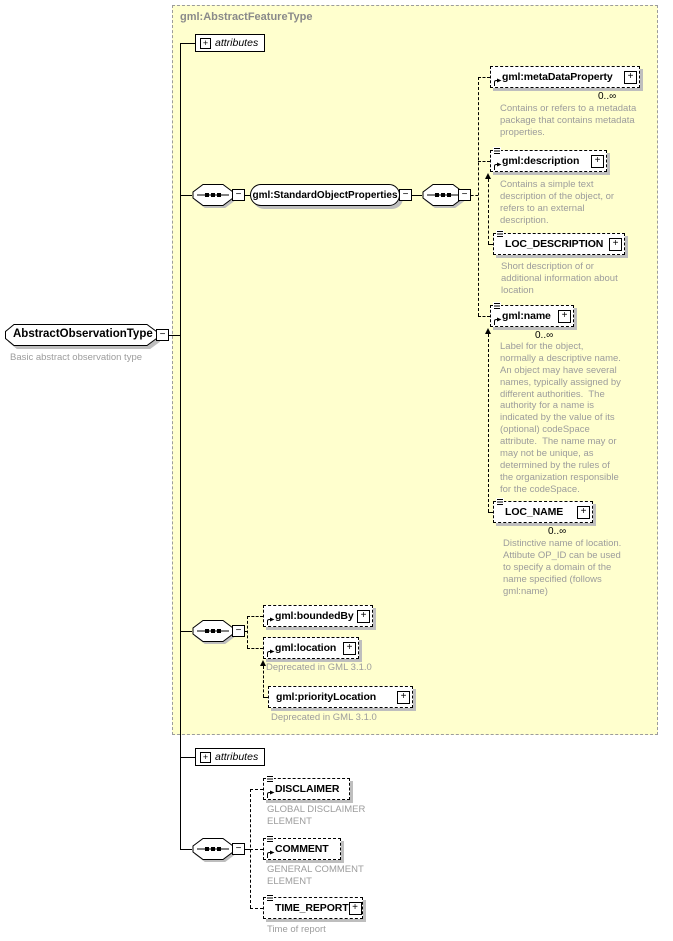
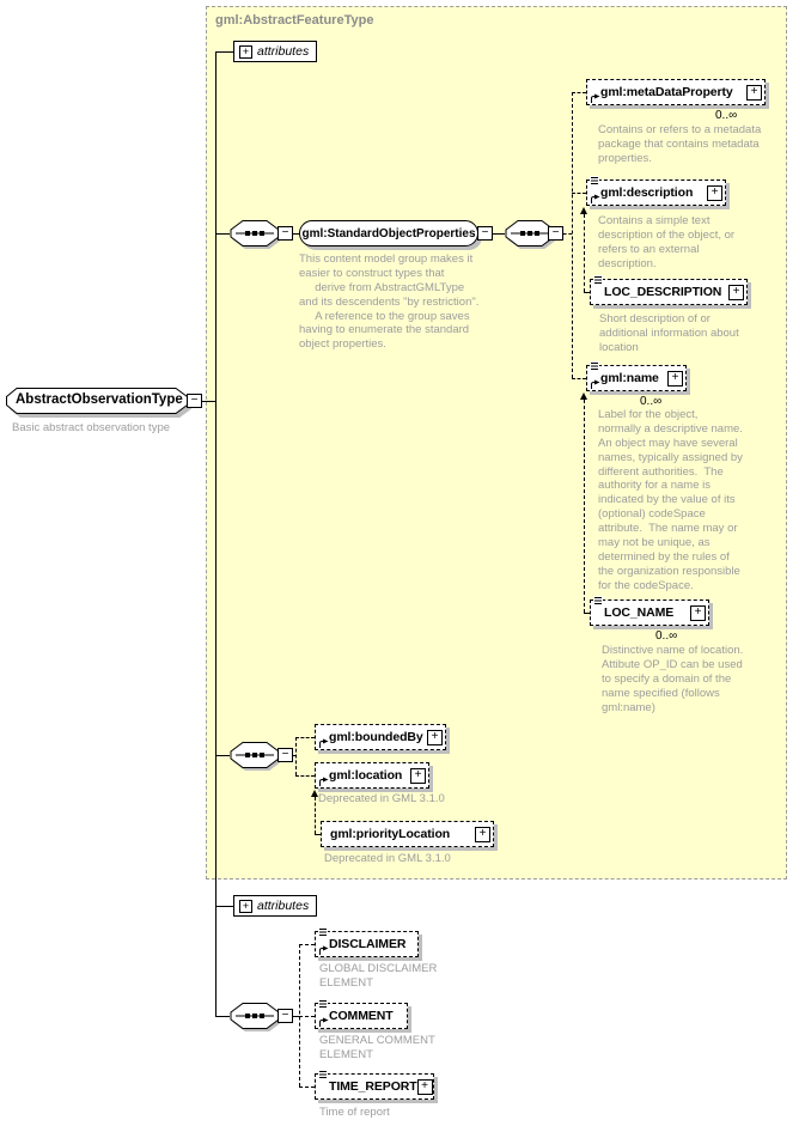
  gml:AbstractFeatureType
  AbstractObservationType
  −
  Basic abstract observation type
  +
  attributes
  −
  gml:StandardObjectProperties
  −
+ This content model group makes it
+ easier to construct types that
+ derive from AbstractGMLType
+ and its descendents "by restriction".
+ A reference to the group saves
+ having to enumerate the standard
+ object properties.
  −
  gml:metaDataProperty
  +
  0..∞
  Contains or refers to a metadata
  package that contains metadata
  properties.
  gml:description
  +
  Contains a simple text
  description of the object, or
  refers to an external
  description.
  LOC_DESCRIPTION
  +
  Short description of or
  additional information about
  location
  gml:name
  +
  0..∞
  Label for the object,
  normally a descriptive name.
  An object may have several
  names, typically assigned by
  different authorities. The
  authority for a name is
  indicated by the value of its
  (optional) codeSpace
  attribute. The name may or
  may not be unique, as
  determined by the rules of
  the organization responsible
  for the codeSpace.
  LOC_NAME
  +
  0..∞
  Distinctive name of location.
  Attibute OP_ID can be used
  to specify a domain of the
  name specified (follows
  gml:name)
  −
  gml:boundedBy
  +
  gml:location
  +
  Deprecated in GML 3.1.0
  gml:priorityLocation
  +
  Deprecated in GML 3.1.0
  +
  attributes
  −
  DISCLAIMER
  GLOBAL DISCLAIMER
  ELEMENT
  COMMENT
  GENERAL COMMENT
  ELEMENT
  TIME_REPORT
  +
  Time of report
